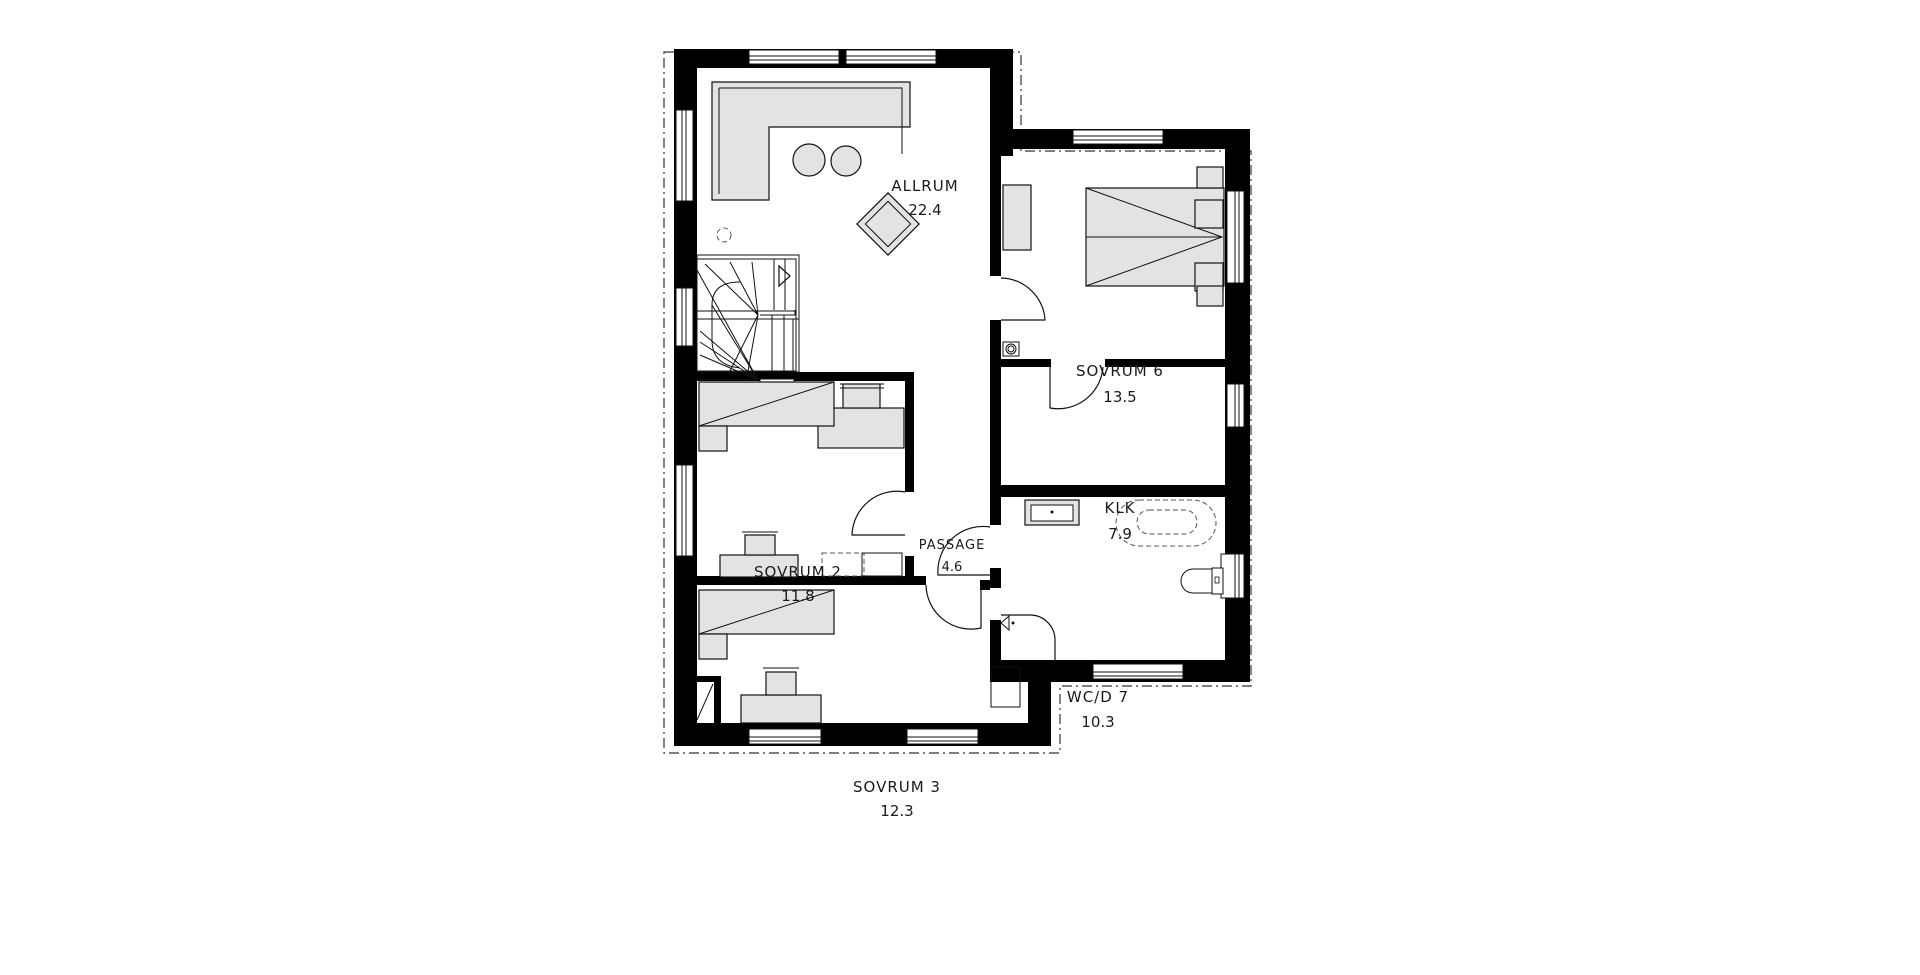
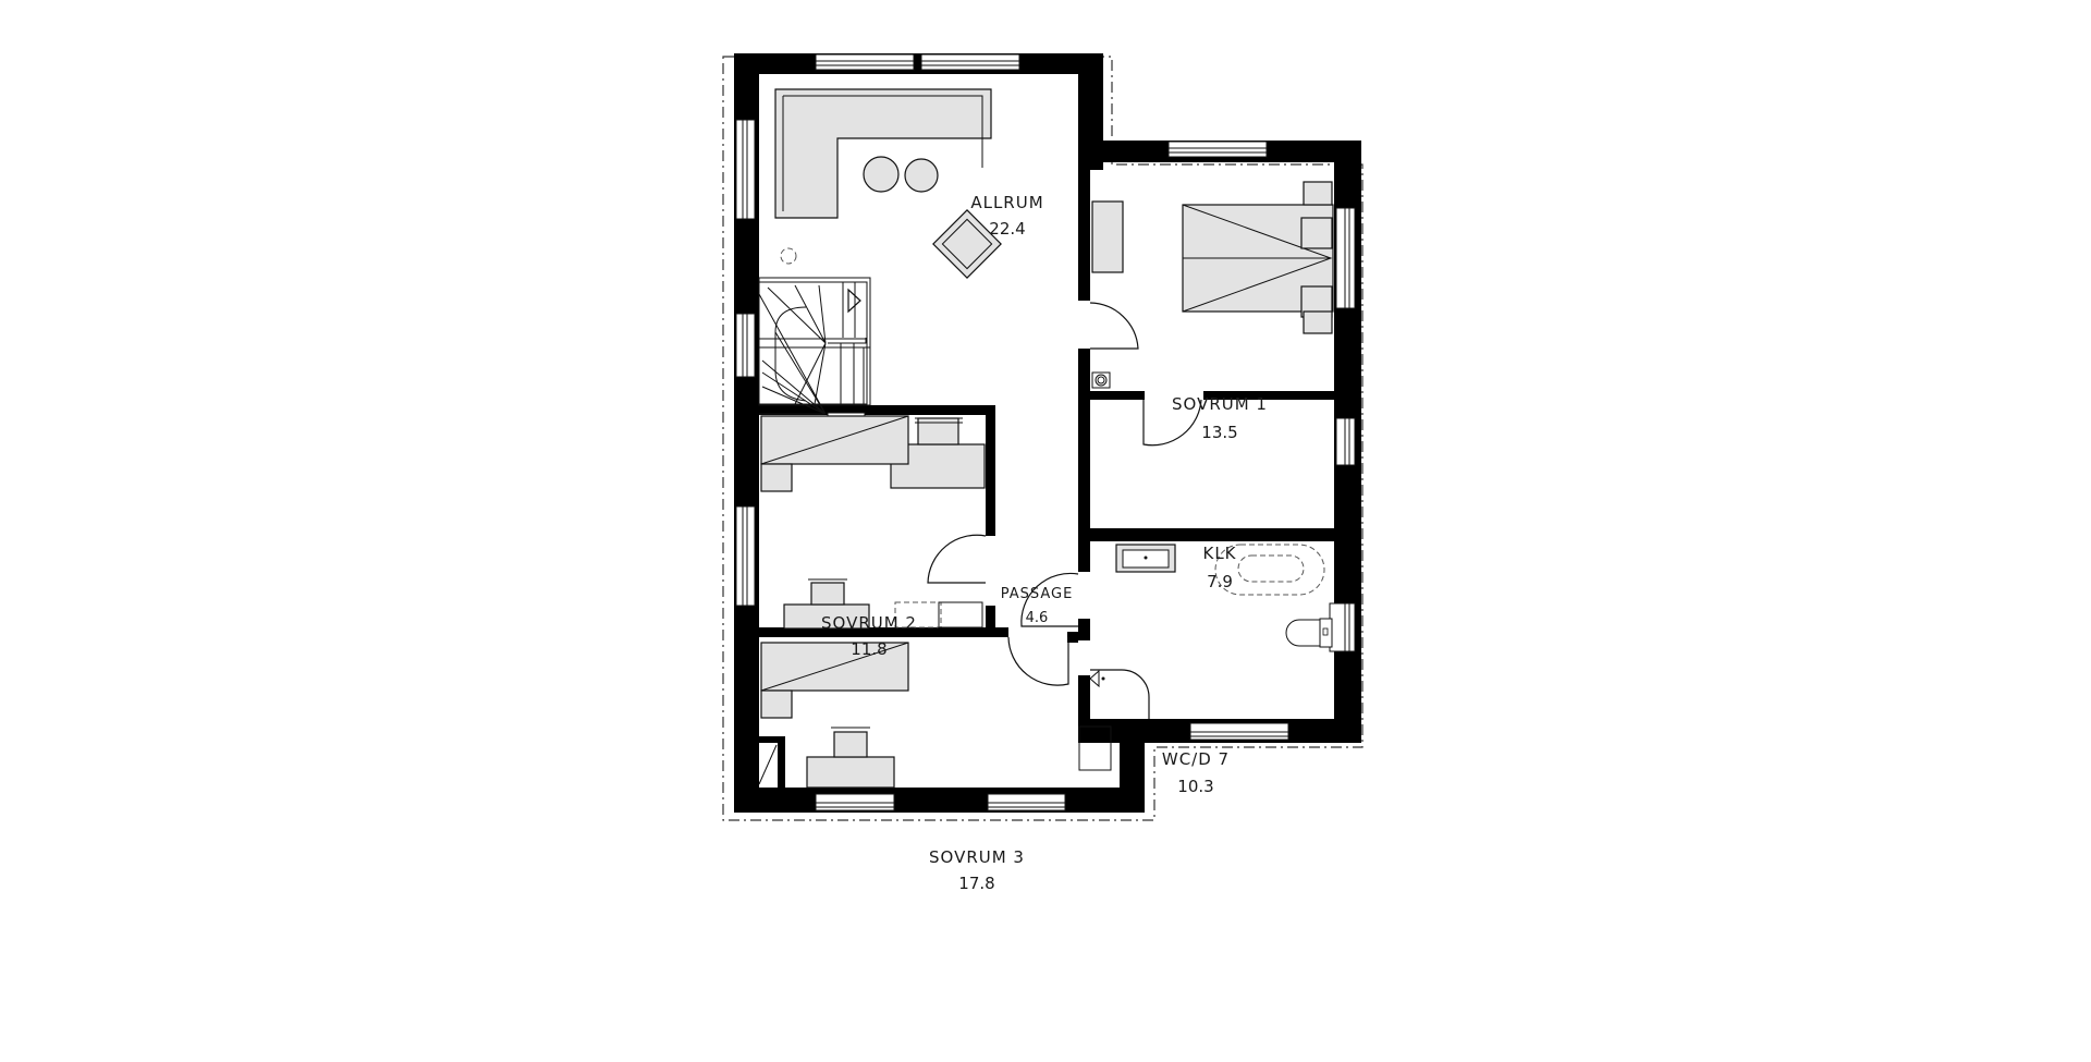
  ALLRUM
  22.4
- SOVRUM 6
+ SOVRUM 1
  13.5
  KLK
  7.9
  PASSAGE
  4.6
  SOVRUM 2
  11.8
  WC/D 7
  10.3
  SOVRUM 3
- 12.3
+ 17.8
